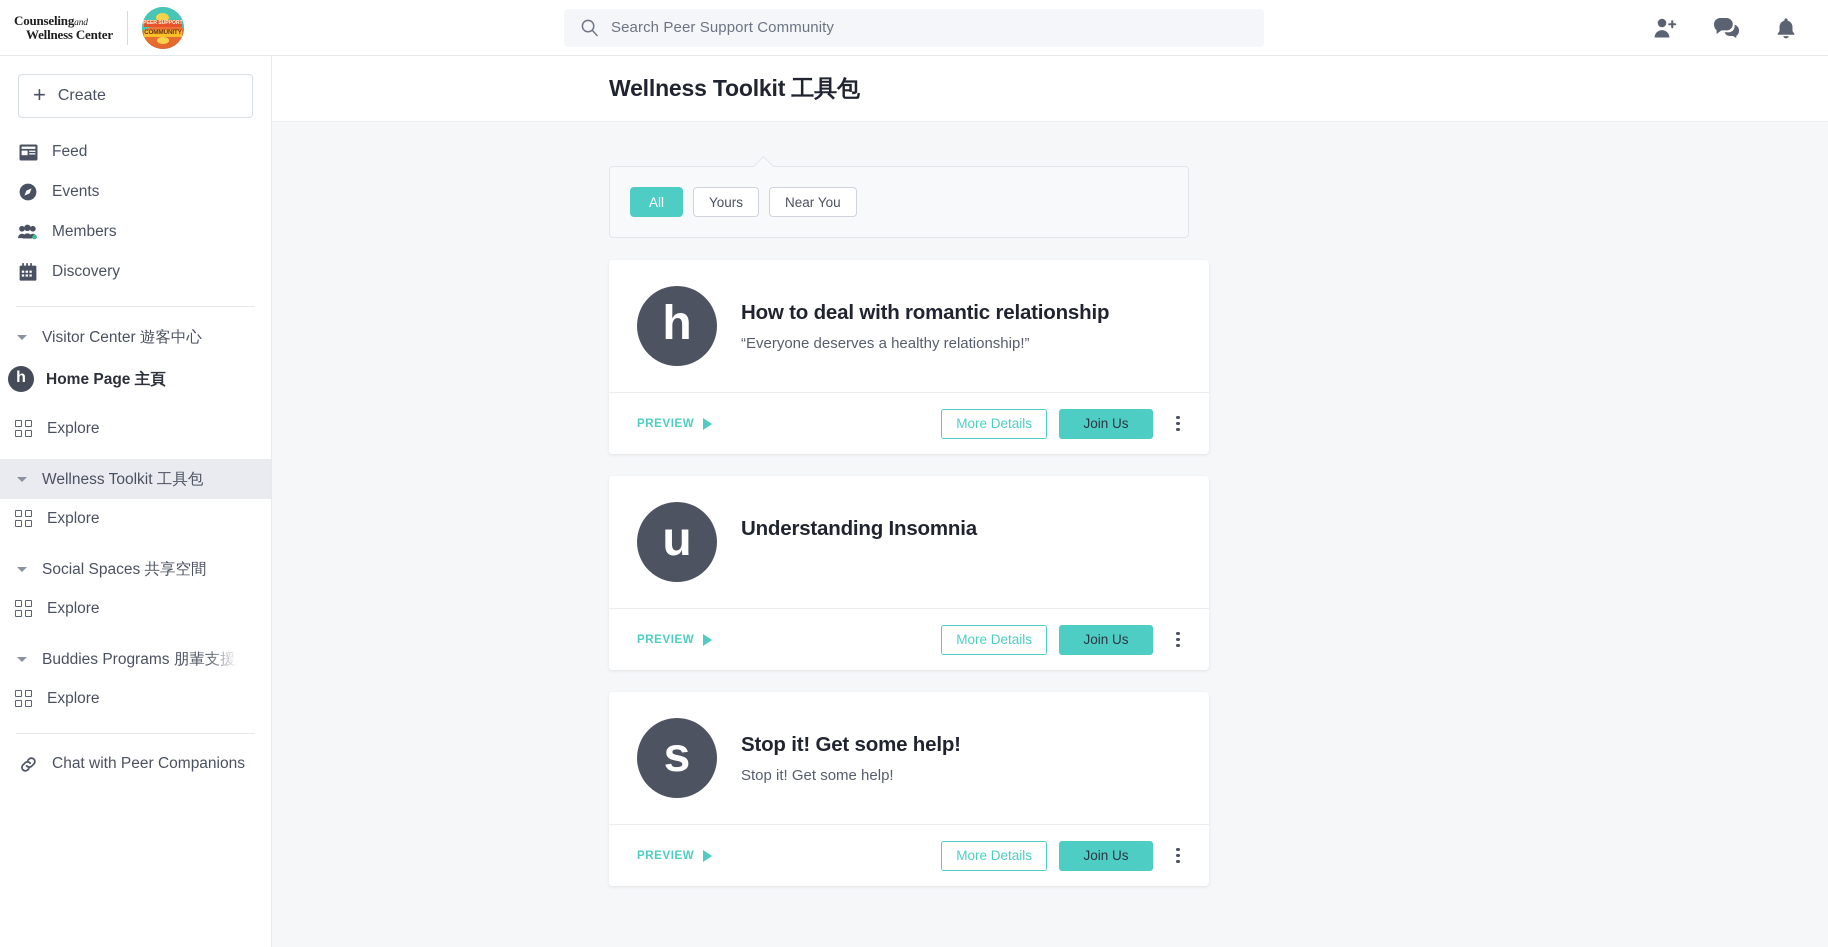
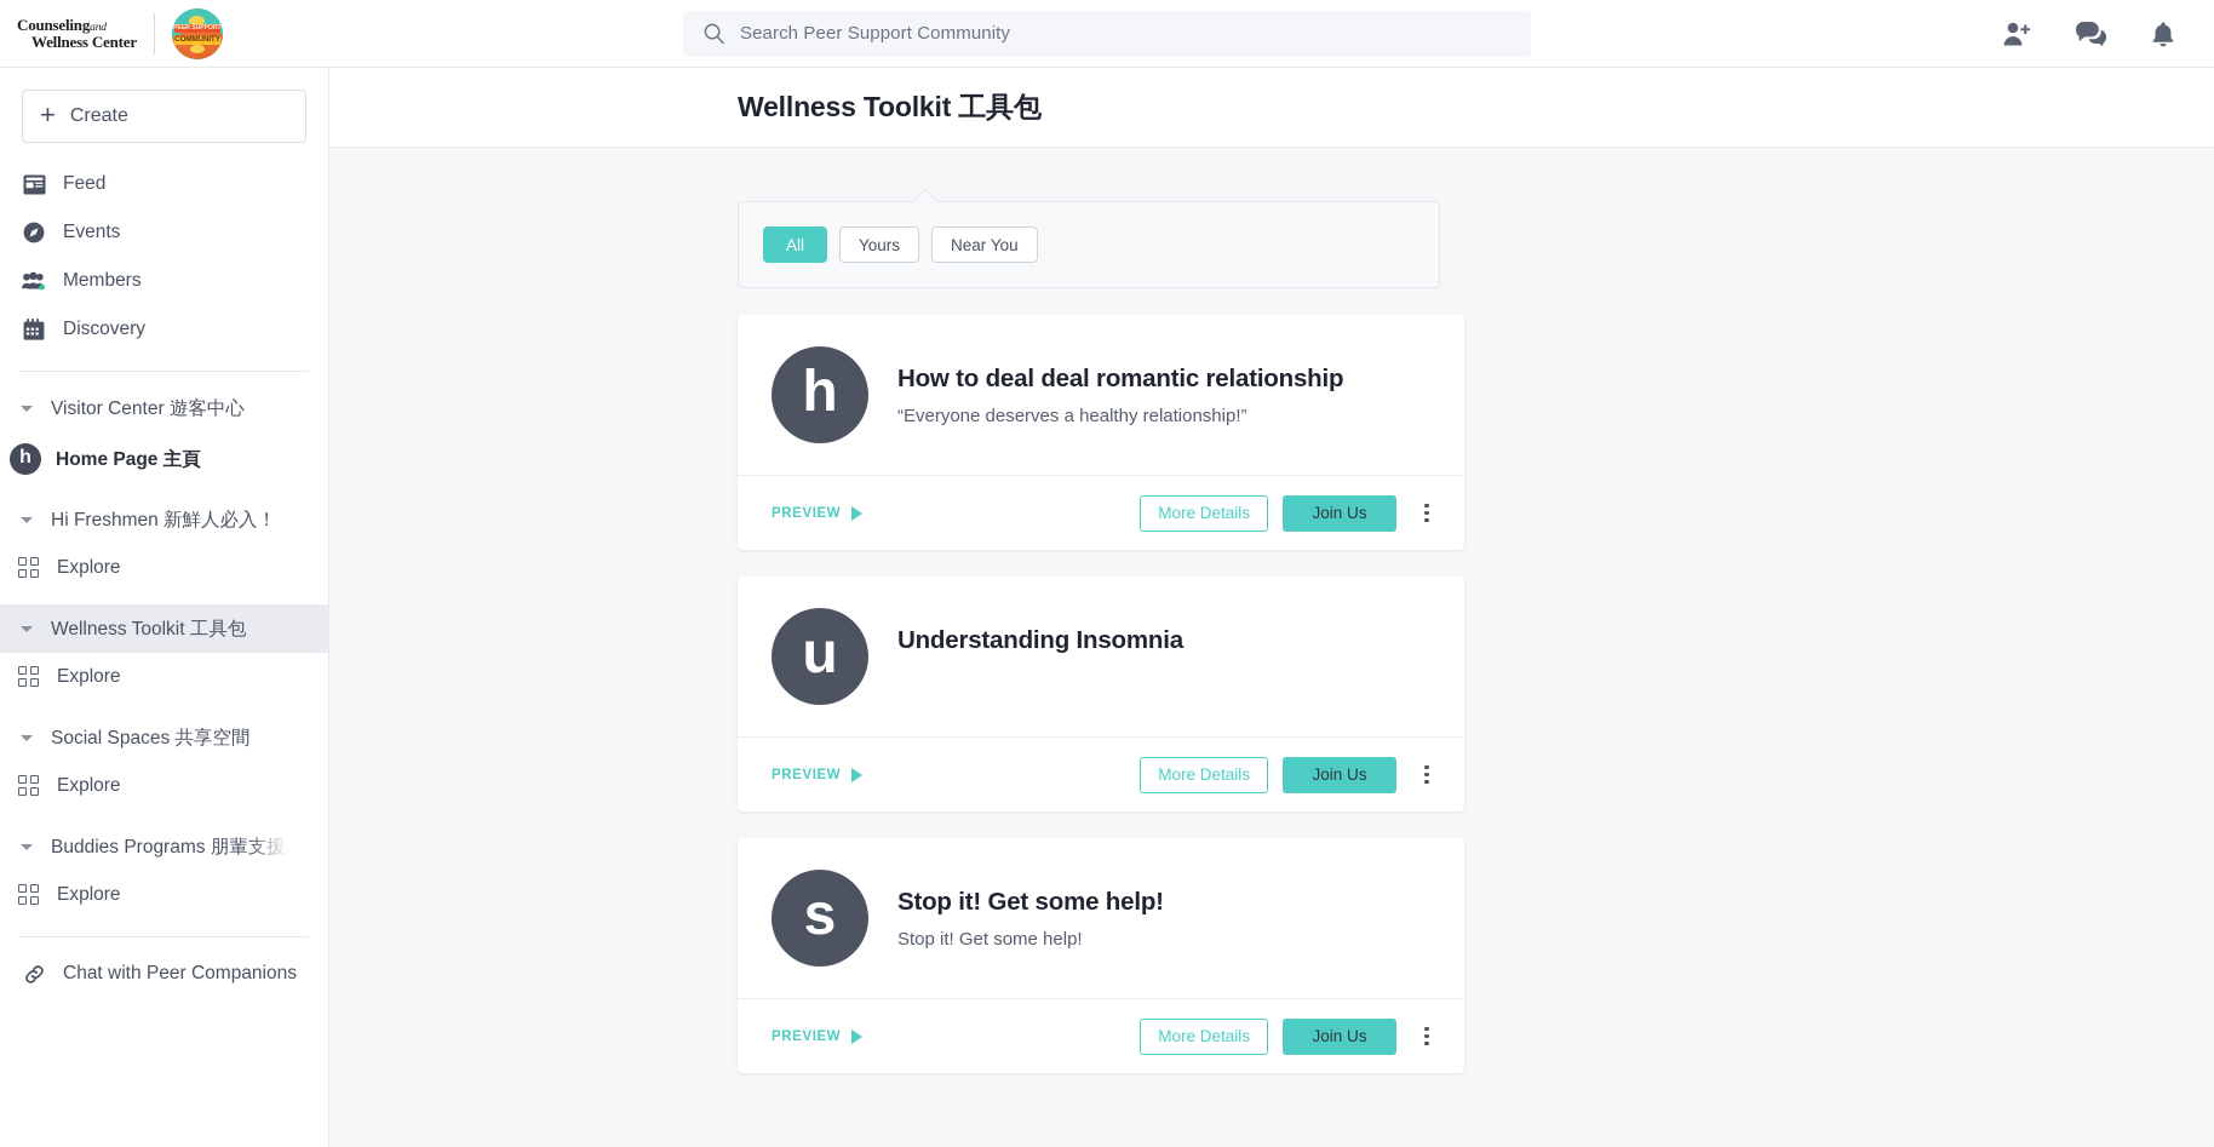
  Counselingand
  Wellness Center
  Search Peer Support Community
  +
  Create
  Feed
  Events
  Members
  Discovery
  Visitor Center 遊客中心
  h
  Home Page 主頁
+ Hi Freshmen 新鮮人必入！
  Explore
  Wellness Toolkit 工具包
  Explore
  Social Spaces 共享空間
  Explore
  Buddies Programs 朋輩支援
  Explore
  Chat with Peer Companions
  Wellness Toolkit 工具包
  All
  Yours
  Near You
  h
- How to deal with romantic relationship
+ How to deal deal romantic relationship
  “Everyone deserves a healthy relationship!”
  PREVIEW
  More Details
  Join Us
  u
  Understanding Insomnia
  PREVIEW
  More Details
  Join Us
  s
  Stop it! Get some help!
  Stop it! Get some help!
  PREVIEW
  More Details
  Join Us
